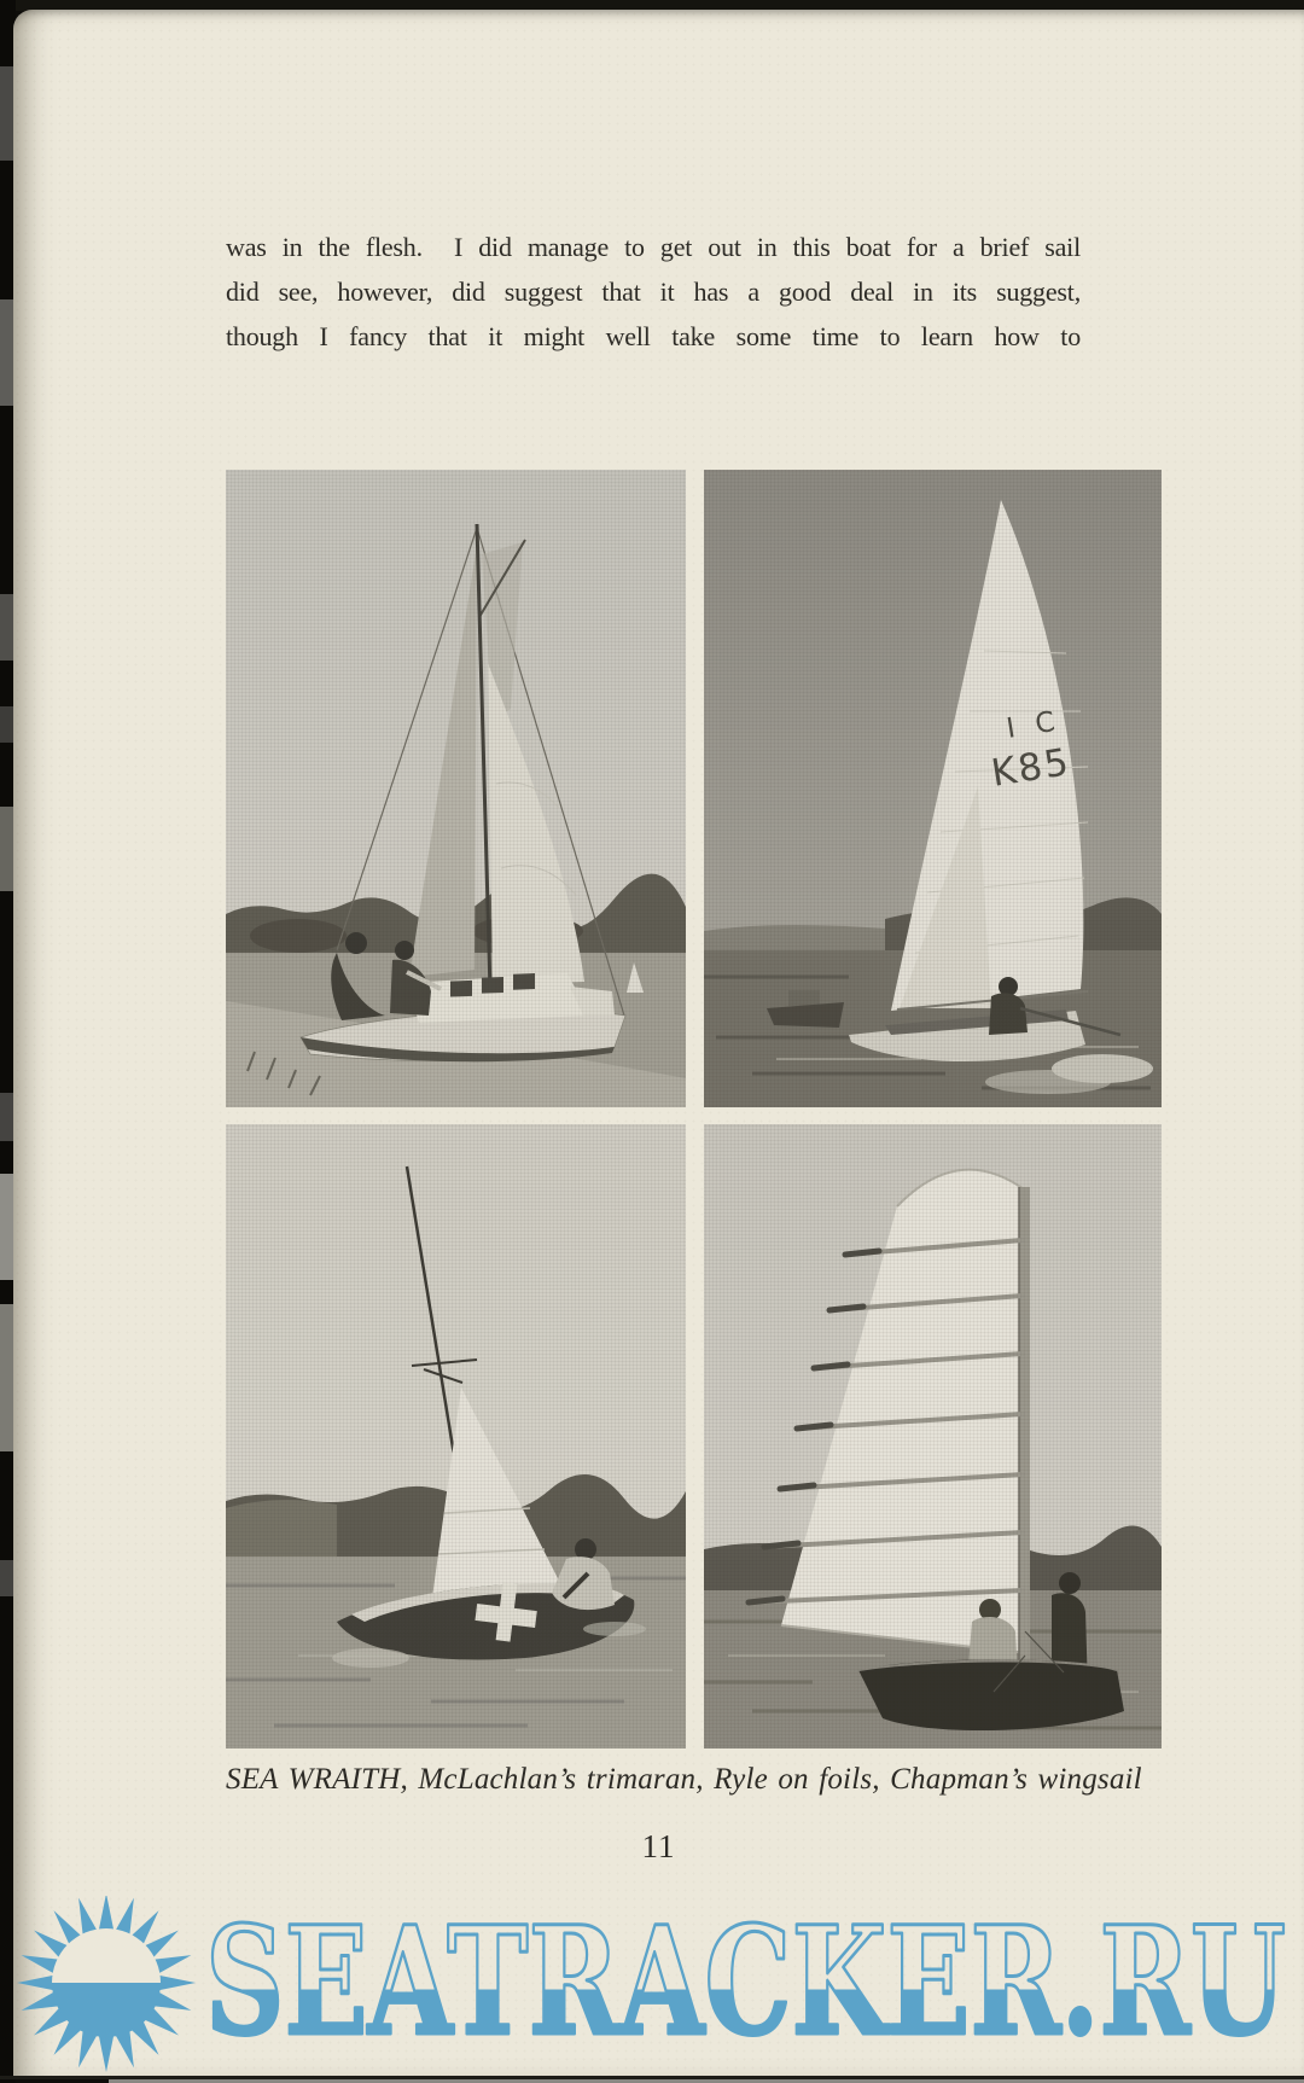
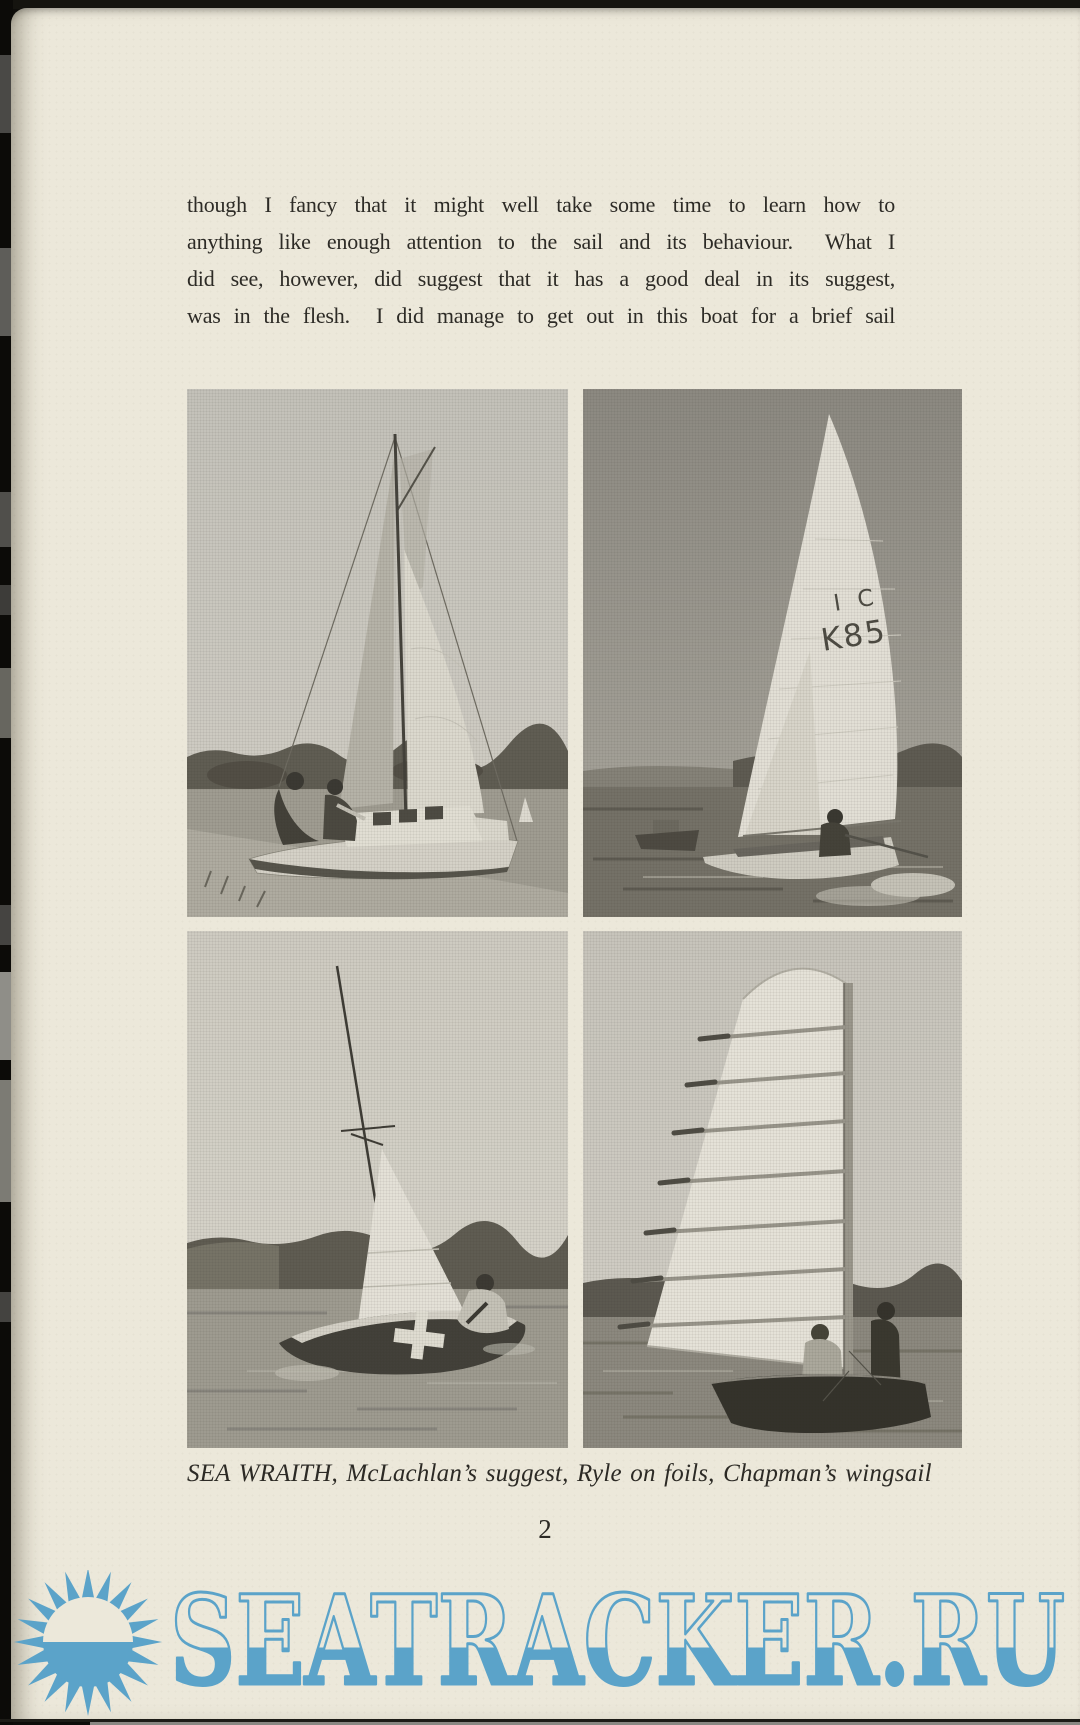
- was in the flesh. I did manage to get out in this boat for a brief sail
+ though I fancy that it might well take some time to learn how to
+ anything like enough attention to the sail and its behaviour. What I
  did see, however, did suggest that it has a good deal in its suggest,
- though I fancy that it might well take some time to learn how to
+ was in the flesh. I did manage to get out in this boat for a brief sail
- SEA WRAITH, McLachlan’s trimaran, Ryle on foils, Chapman’s wingsail
+ SEA WRAITH, McLachlan’s suggest, Ryle on foils, Chapman’s wingsail
- 11
+ 2
  SEATRACKER.RU
